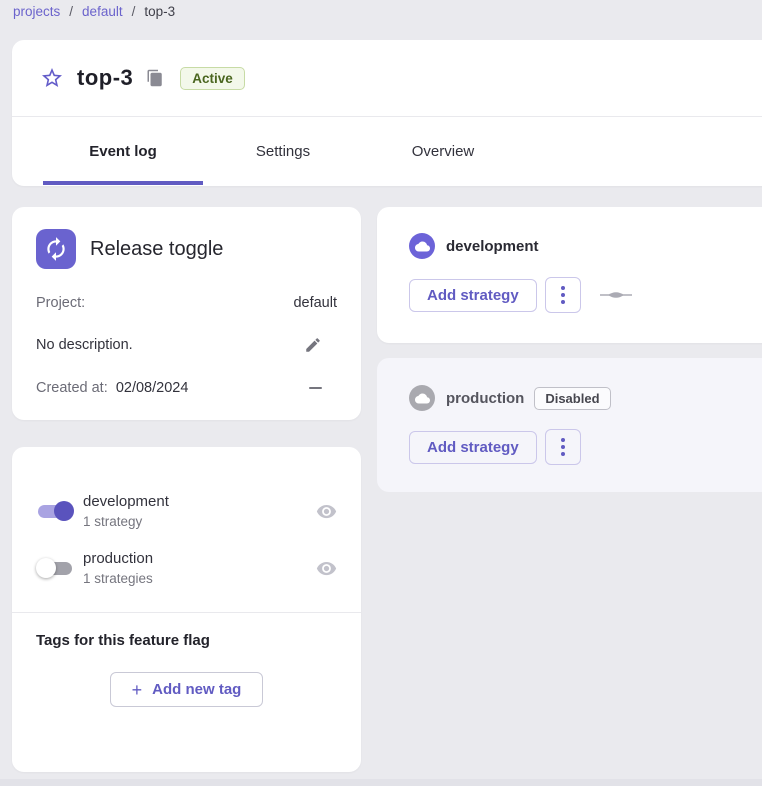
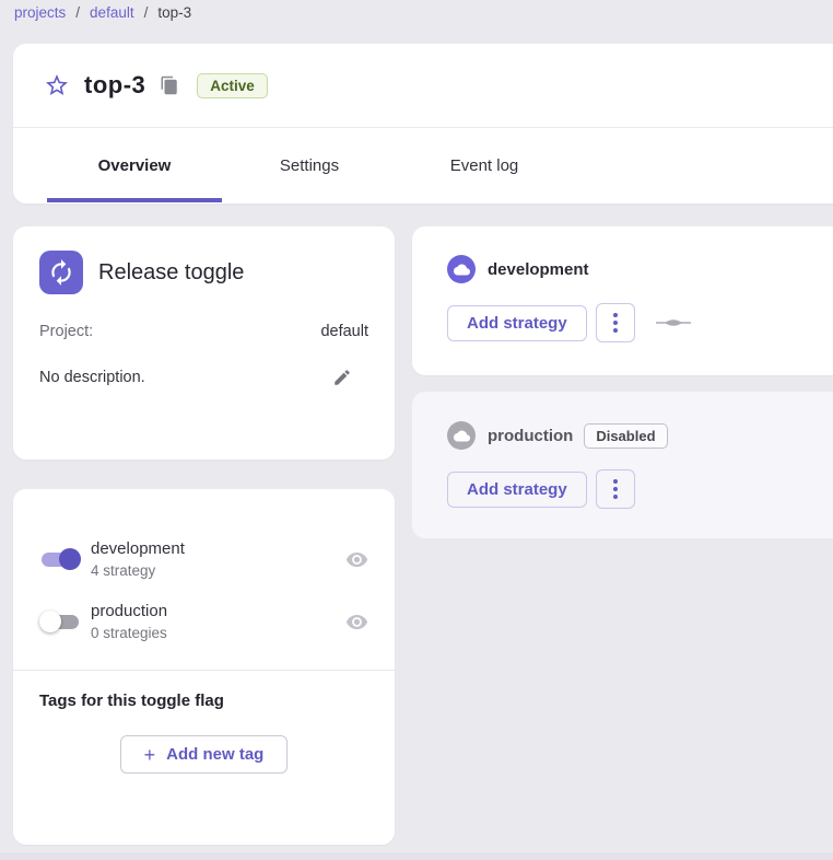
  projects
  /
  default
  /
  top-3
  top-3
  Active
- Event log
+ Overview
  Settings
- Overview
+ Event log
  Release toggle
  Project:
  default
  No description.
- Created at: 02/08/2024
  development
- 1 strategy
+ 4 strategy
  production
- 1 strategies
+ 0 strategies
- Tags for this feature flag
+ Tags for this toggle flag
  +
  Add new tag
  development
  Add strategy
  production
  Disabled
  Add strategy
